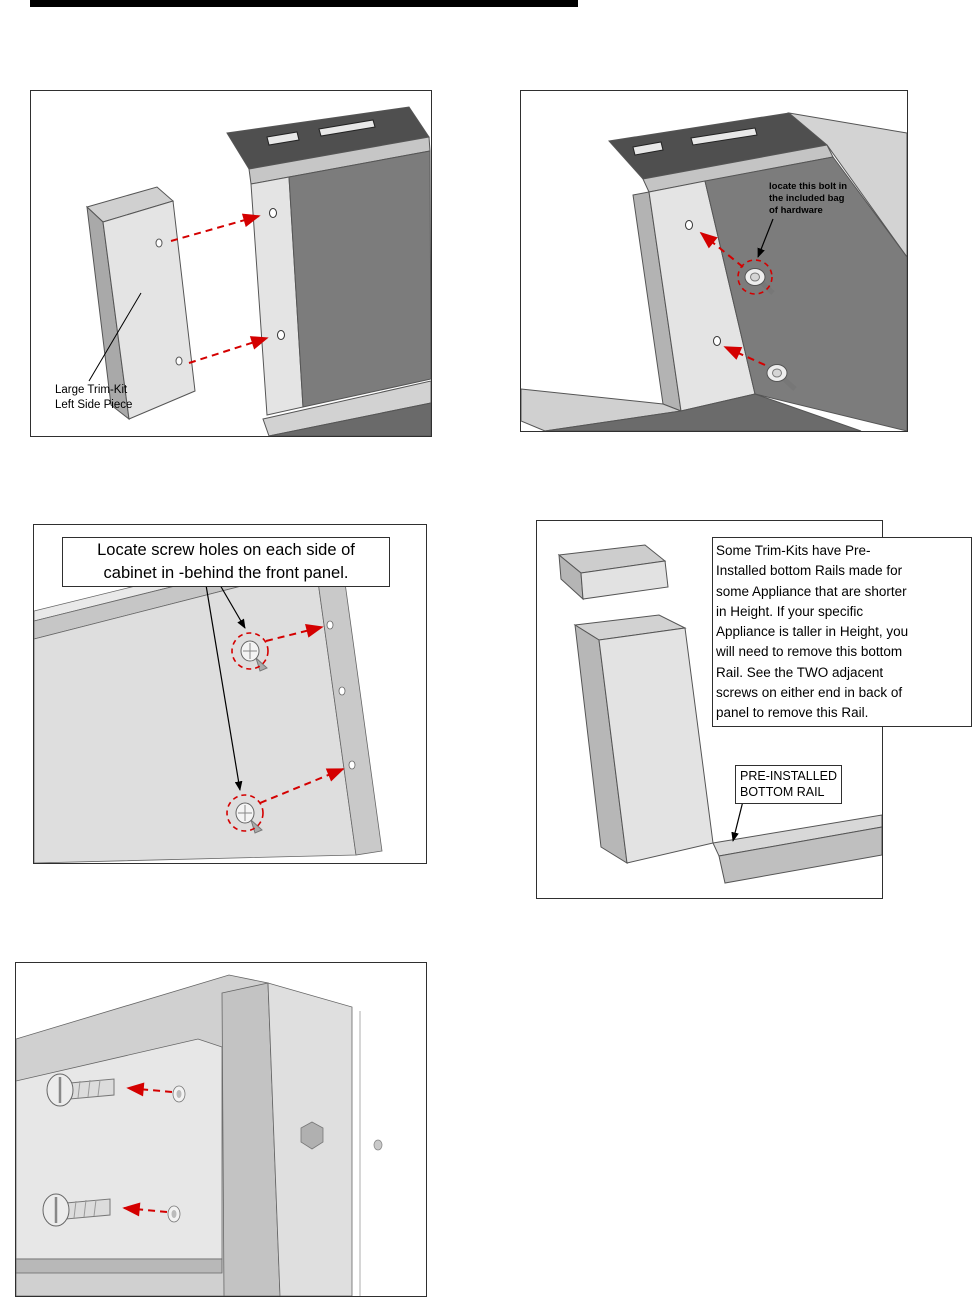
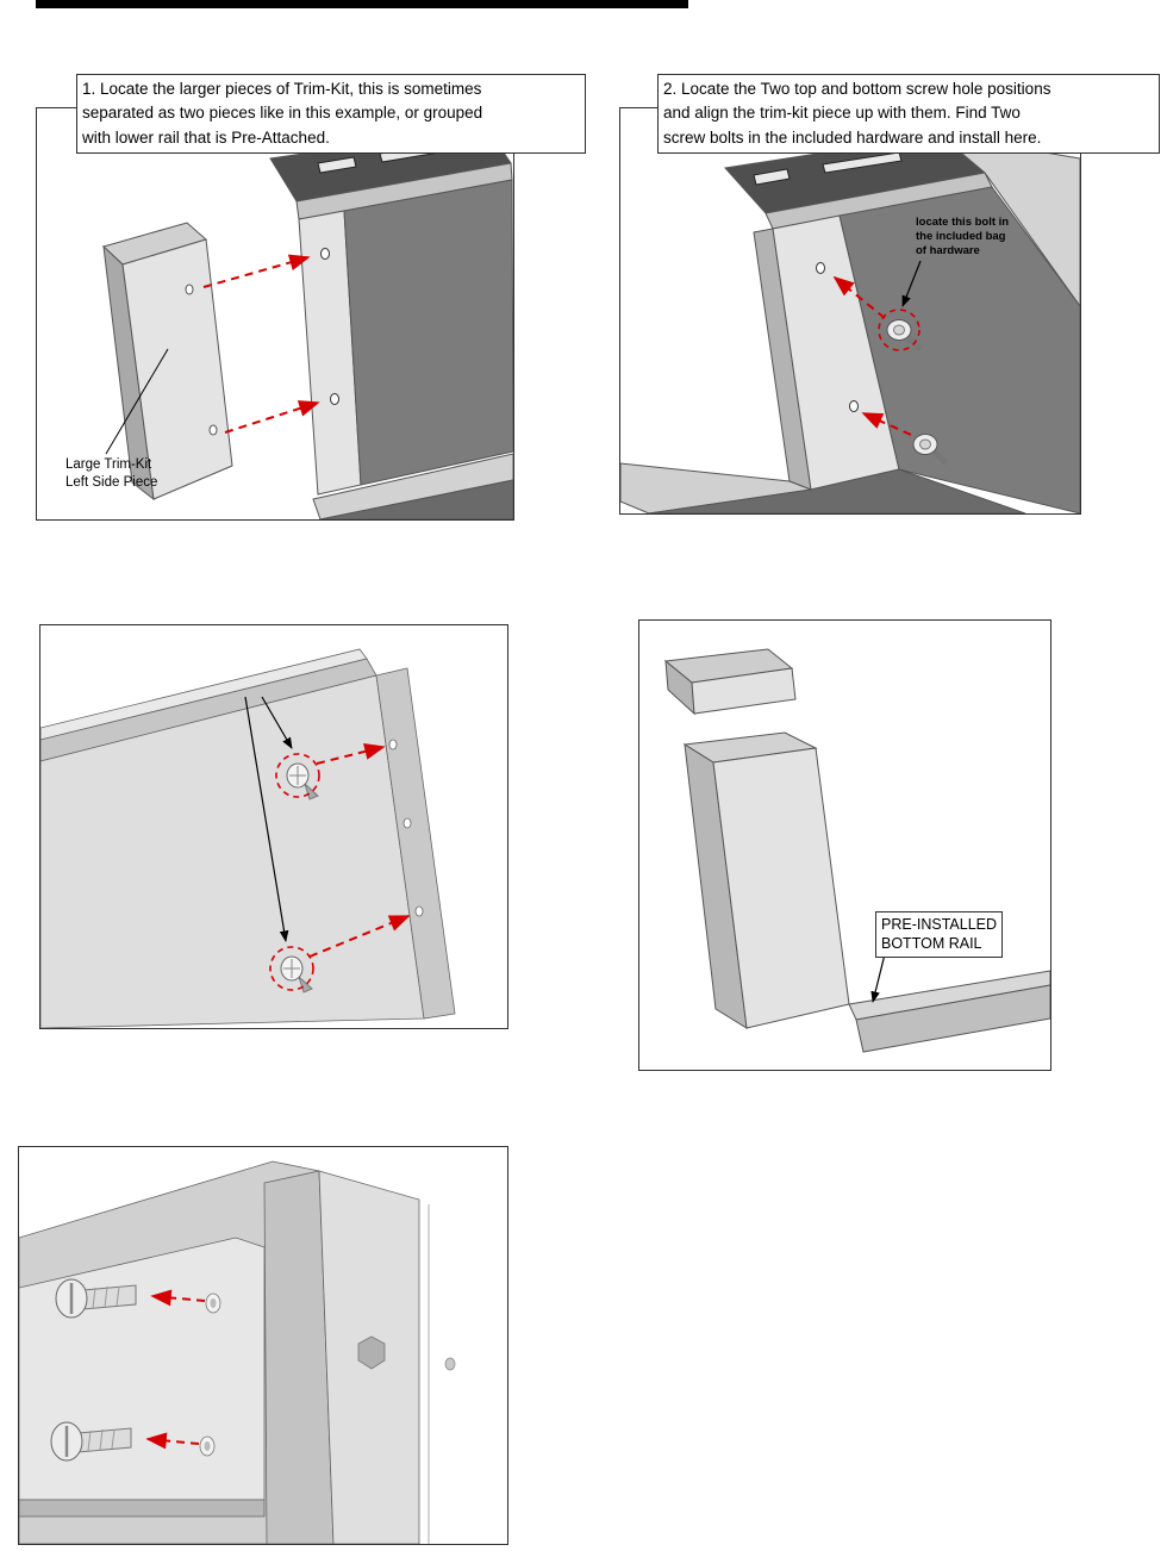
+ 1. Locate the larger pieces of Trim-Kit, this is sometimes
+ separated as two pieces like in this example, or grouped
+ with lower rail that is Pre-Attached.
  Large Trim-Kit
  Left Side Piece
+ 2. Locate the Two top and bottom screw hole positions
+ and align the trim-kit piece up with them. Find Two
+ screw bolts in the included hardware and install here.
  locate this bolt in
  the included bag
  of hardware
- Locate screw holes on each side of
- cabinet in -behind the front panel.
- Some Trim-Kits have Pre-
- Installed bottom Rails made for
- some Appliance that are shorter
- in Height. If your specific
- Appliance is taller in Height, you
- will need to remove this bottom
- Rail. See the TWO adjacent
- screws on either end in back of
- panel to remove this Rail.
  PRE-INSTALLED
  BOTTOM RAIL
